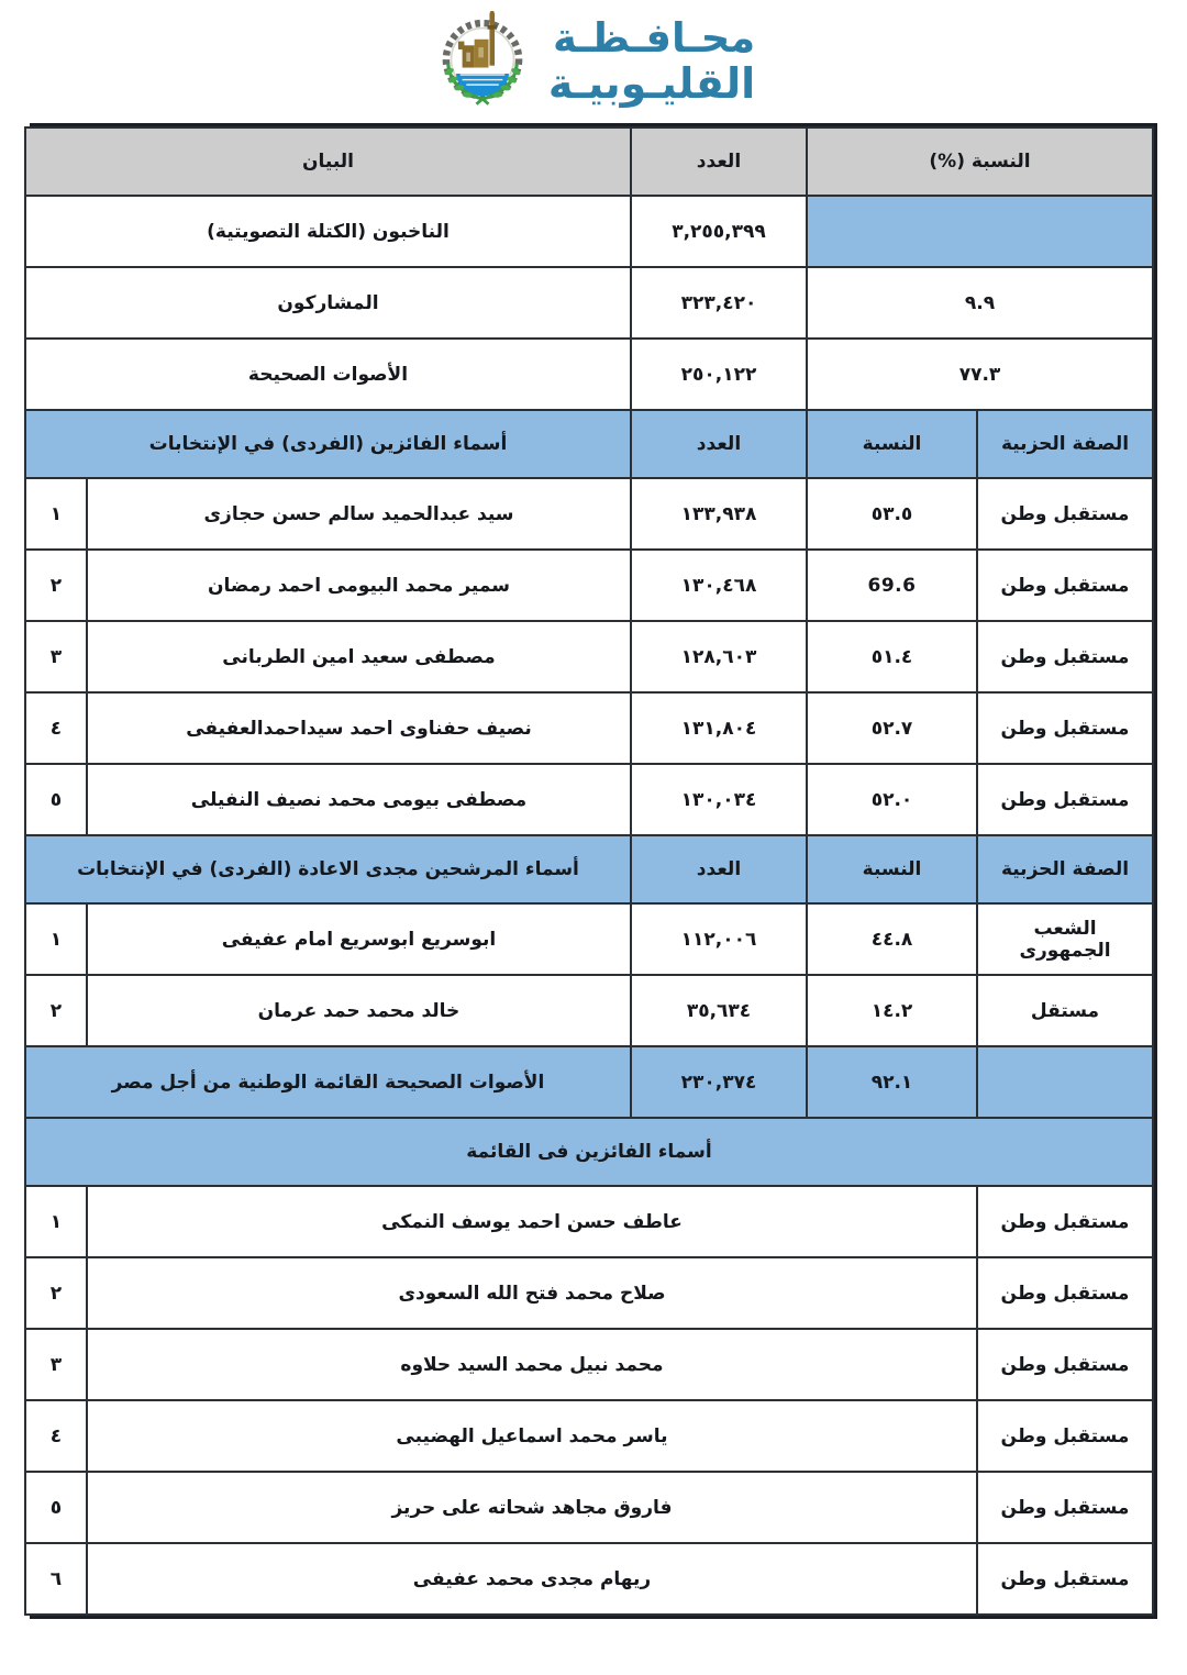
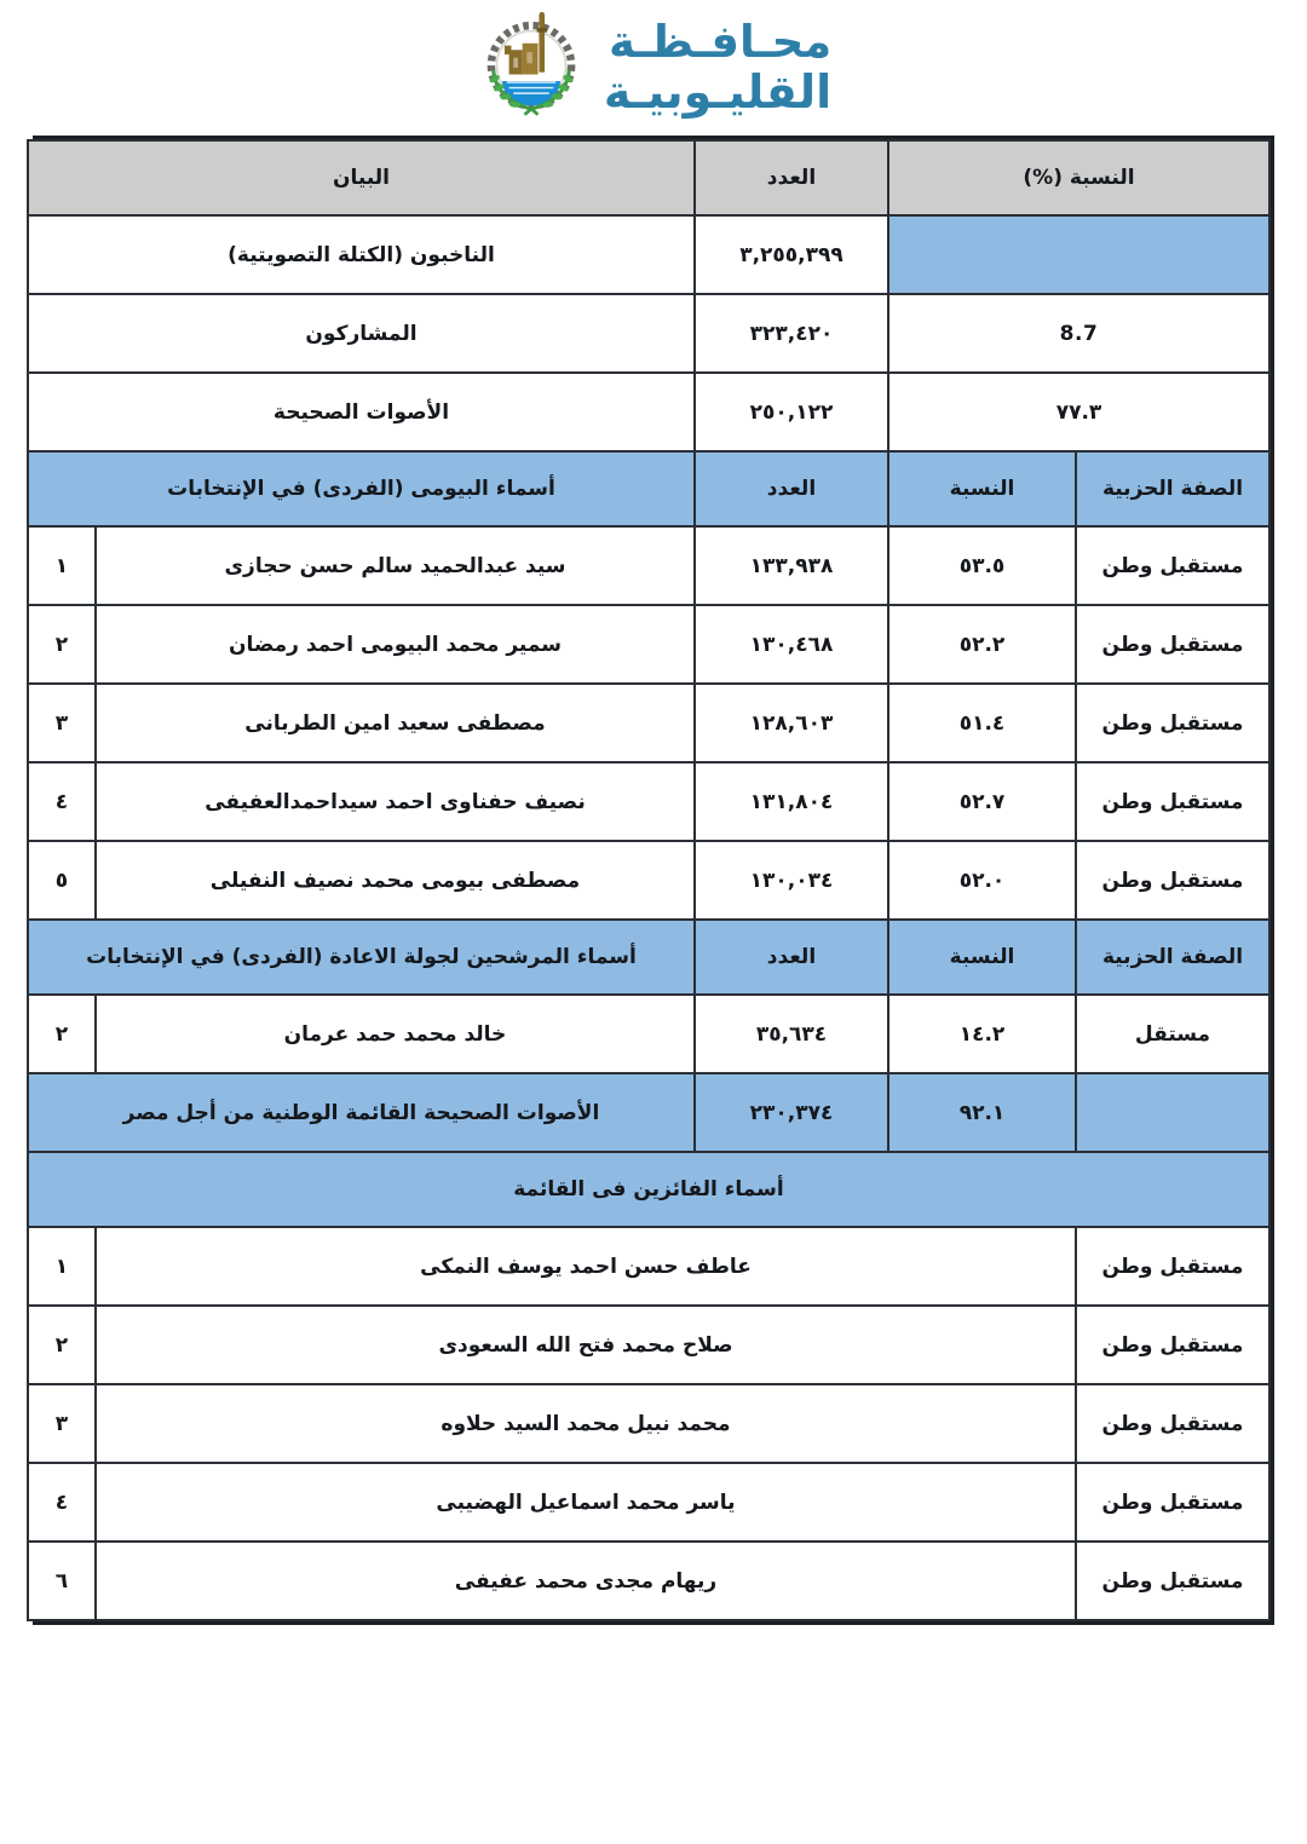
  محـافـظـة
  القليـوبيـة
  النسبة (%)	العدد	البيان
  	٣,٢٥٥,٣٩٩	الناخبون (الكتلة التصويتية)
- ٩.٩	٣٢٣,٤٢٠	المشاركون
+ 8.7	٣٢٣,٤٢٠	المشاركون
  ٧٧.٣	٢٥٠,١٢٢	الأصوات الصحيحة
- الصفة الحزبية	النسبة	العدد	أسماء الفائزين (الفردى) في الإنتخابات
+ الصفة الحزبية	النسبة	العدد	أسماء البيومى (الفردى) في الإنتخابات
  مستقبل وطن	٥٣.٥	١٣٣,٩٣٨	سيد عبدالحميد سالم حسن حجازى	١
- مستقبل وطن	69.6	١٣٠,٤٦٨	سمير محمد البيومى احمد رمضان	٢
+ مستقبل وطن	٥٢.٢	١٣٠,٤٦٨	سمير محمد البيومى احمد رمضان	٢
  مستقبل وطن	٥١.٤	١٢٨,٦٠٣	مصطفى سعيد امين الطربانى	٣
  مستقبل وطن	٥٢.٧	١٣١,٨٠٤	نصيف حفناوى احمد سيداحمدالعفيفى	٤
  مستقبل وطن	٥٢.٠	١٣٠,٠٣٤	مصطفى بيومى محمد نصيف النفيلى	٥
- الصفة الحزبية	النسبة	العدد	أسماء المرشحين مجدى الاعادة (الفردى) في الإنتخابات
+ الصفة الحزبية	النسبة	العدد	أسماء المرشحين لجولة الاعادة (الفردى) في الإنتخابات
- الشعب الجمهورى	٤٤.٨	١١٢,٠٠٦	ابوسريع ابوسريع امام عفيفى	١
  مستقل	١٤.٢	٣٥,٦٣٤	خالد محمد حمد عرمان	٢
  	٩٢.١	٢٣٠,٣٧٤	الأصوات الصحيحة القائمة الوطنية من أجل مصر
  أسماء الفائزين فى القائمة
  مستقبل وطن	عاطف حسن احمد يوسف النمكى	١
  مستقبل وطن	صلاح محمد فتح الله السعودى	٢
  مستقبل وطن	محمد نبيل محمد السيد حلاوه	٣
  مستقبل وطن	ياسر محمد اسماعيل الهضيبى	٤
- مستقبل وطن	فاروق مجاهد شحاته على حريز	٥
  مستقبل وطن	ريهام مجدى محمد عفيفى	٦
